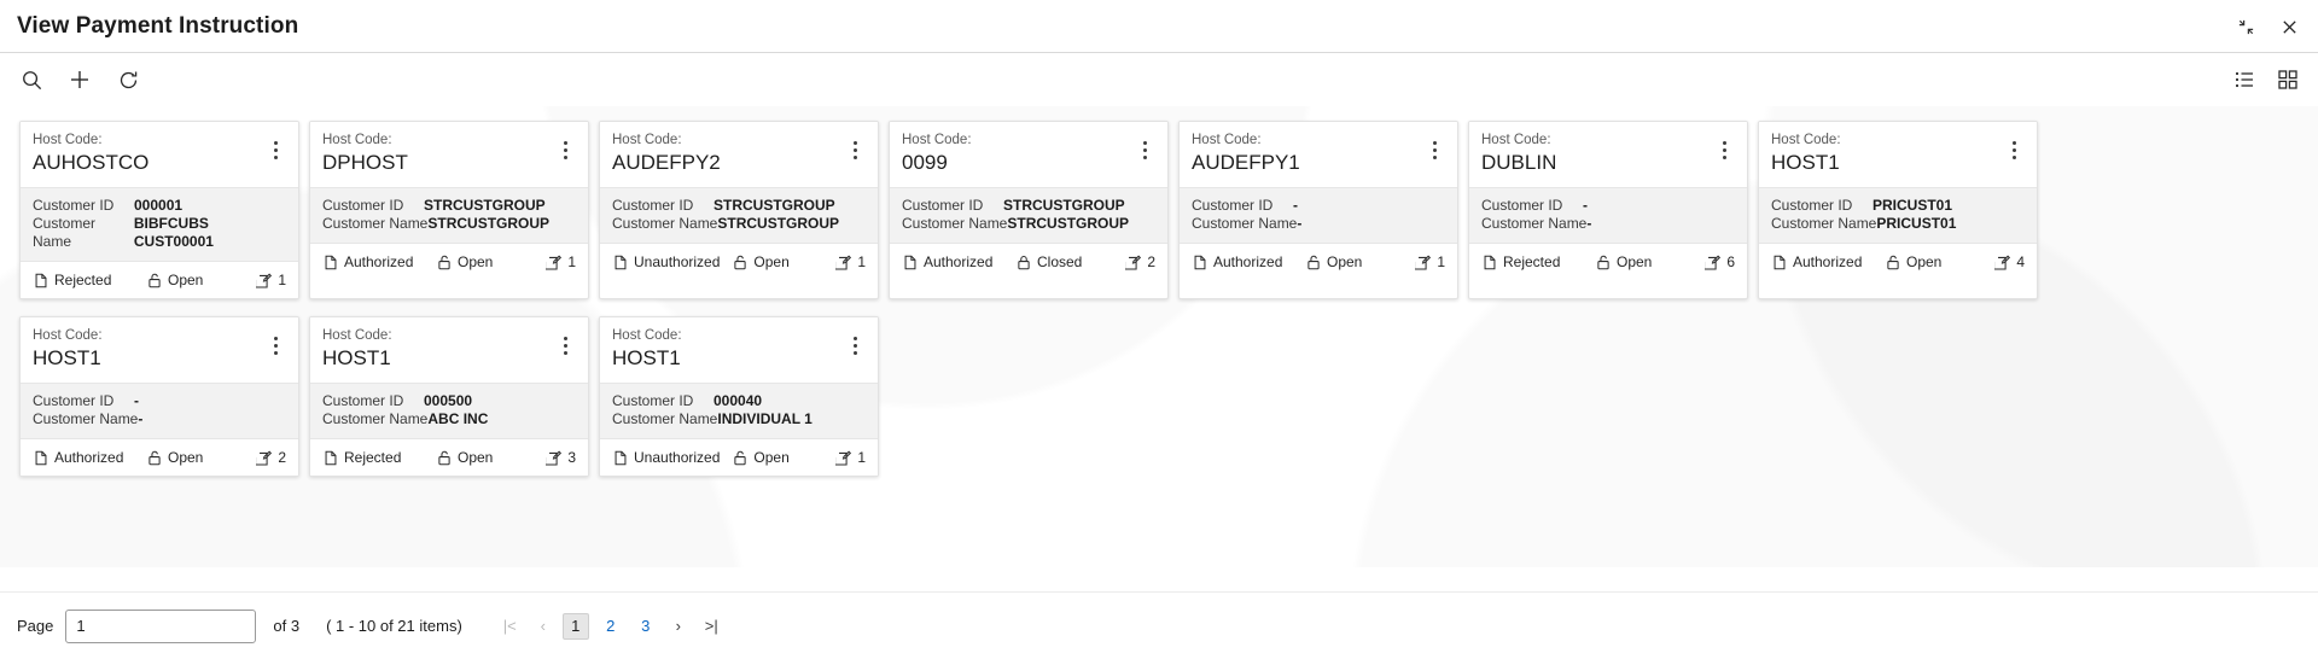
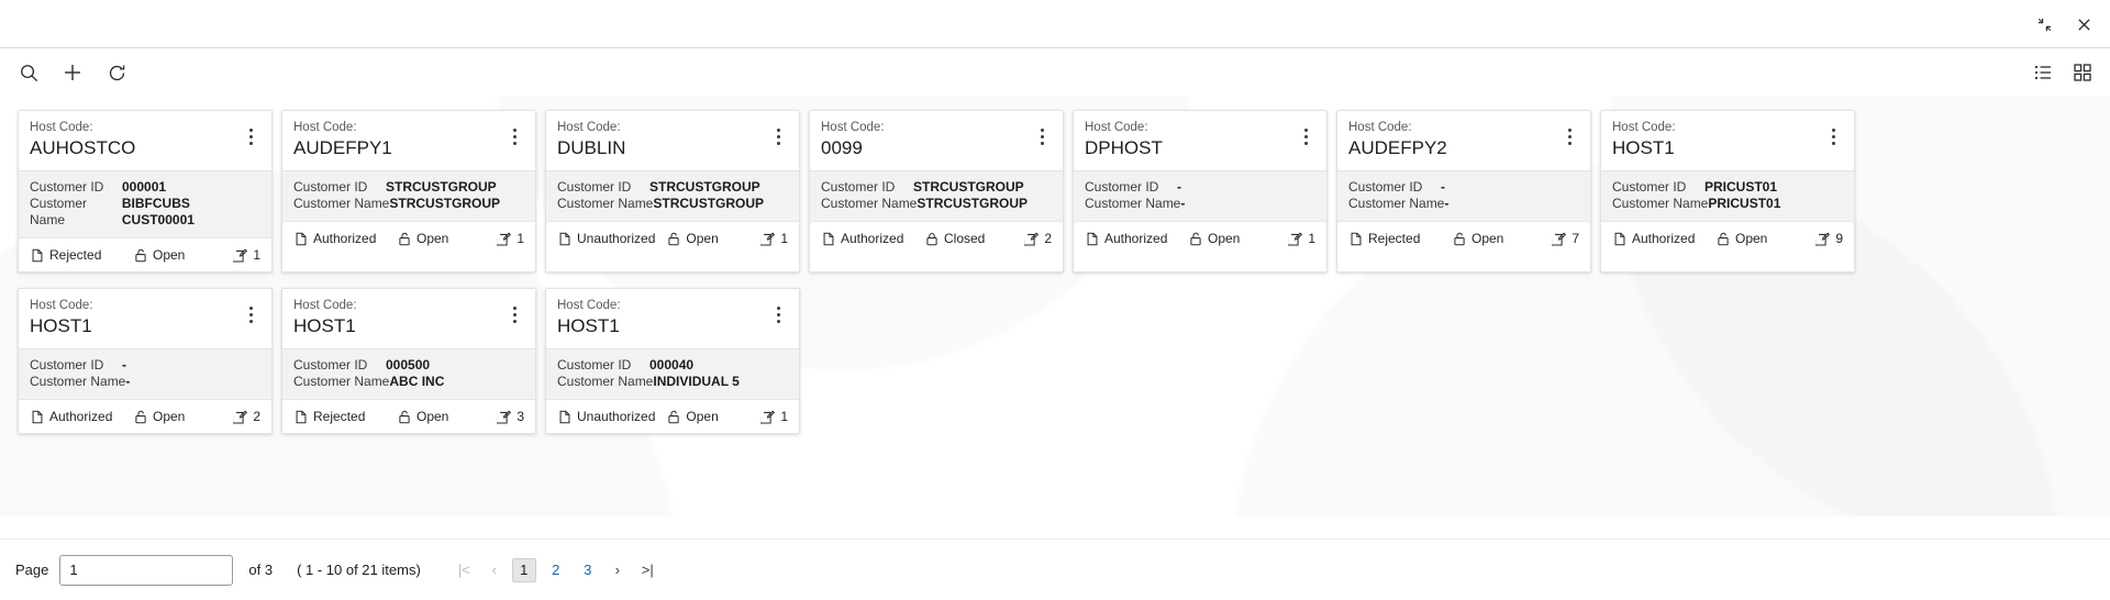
- View Payment Instruction
  Host Code:
  AUHOSTCO
  Customer ID
  000001
  Customer Name
  BIBFCUBS CUST00001
  Rejected
  Open
  1
  Host Code:
- DPHOST
+ AUDEFPY1
  Customer ID
  STRCUSTGROUP
  Customer Name
  STRCUSTGROUP
  Authorized
  Open
  1
  Host Code:
- AUDEFPY2
+ DUBLIN
  Customer ID
  STRCUSTGROUP
  Customer Name
  STRCUSTGROUP
  Unauthorized
  Open
  1
  Host Code:
  0099
  Customer ID
  STRCUSTGROUP
  Customer Name
  STRCUSTGROUP
  Authorized
  Closed
  2
  Host Code:
- AUDEFPY1
+ DPHOST
  Customer ID
  -
  Customer Name
  -
  Authorized
  Open
  1
  Host Code:
- DUBLIN
+ AUDEFPY2
  Customer ID
  -
  Customer Name
  -
  Rejected
  Open
- 6
+ 7
  Host Code:
  HOST1
  Customer ID
  PRICUST01
  Customer Name
  PRICUST01
  Authorized
  Open
- 4
+ 9
  Host Code:
  HOST1
  Customer ID
  -
  Customer Name
  -
  Authorized
  Open
  2
  Host Code:
  HOST1
  Customer ID
  000500
  Customer Name
  ABC INC
  Rejected
  Open
  3
  Host Code:
  HOST1
  Customer ID
  000040
  Customer Name
- INDIVIDUAL 1
+ INDIVIDUAL 5
  Unauthorized
  Open
  1
  Page
  1
  of 3
  ( 1 - 10 of 21 items)
  |<
  ‹
  1
  2
  3
  ›
  >|
